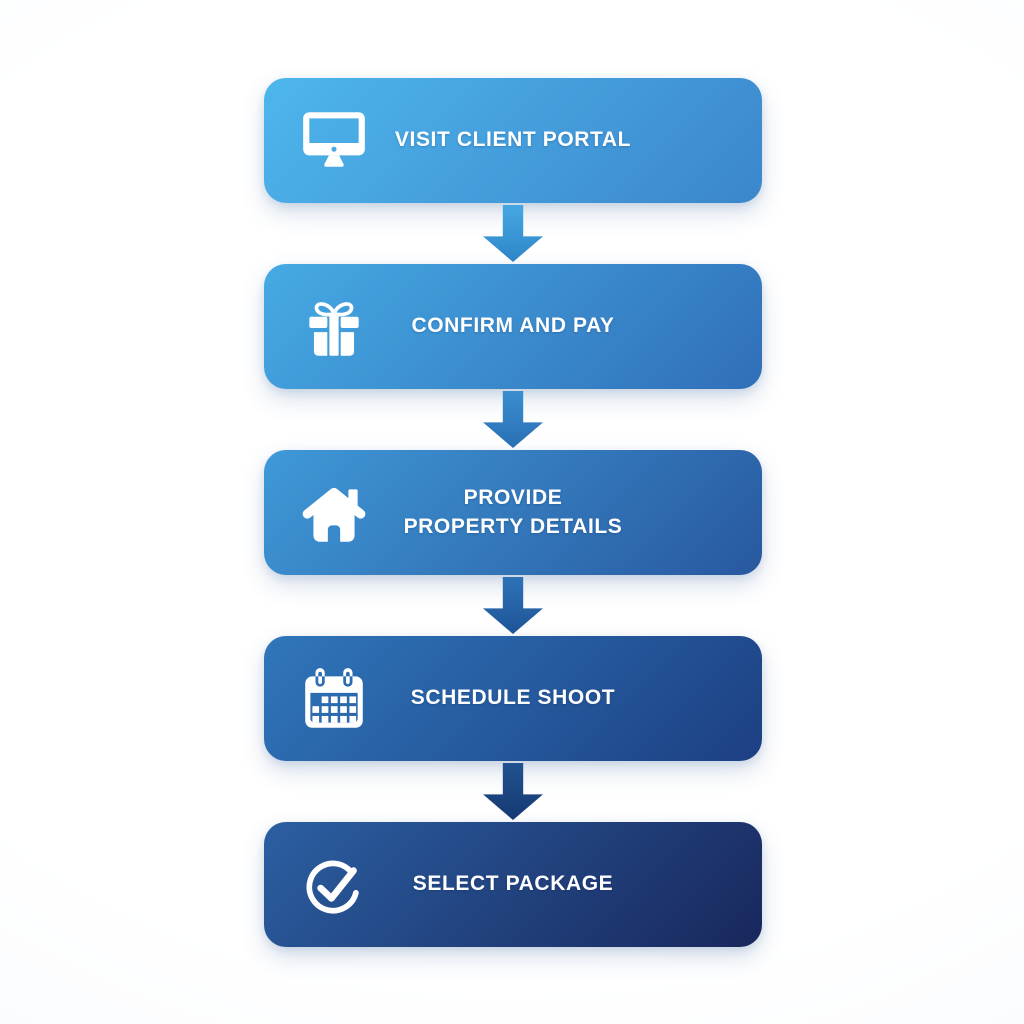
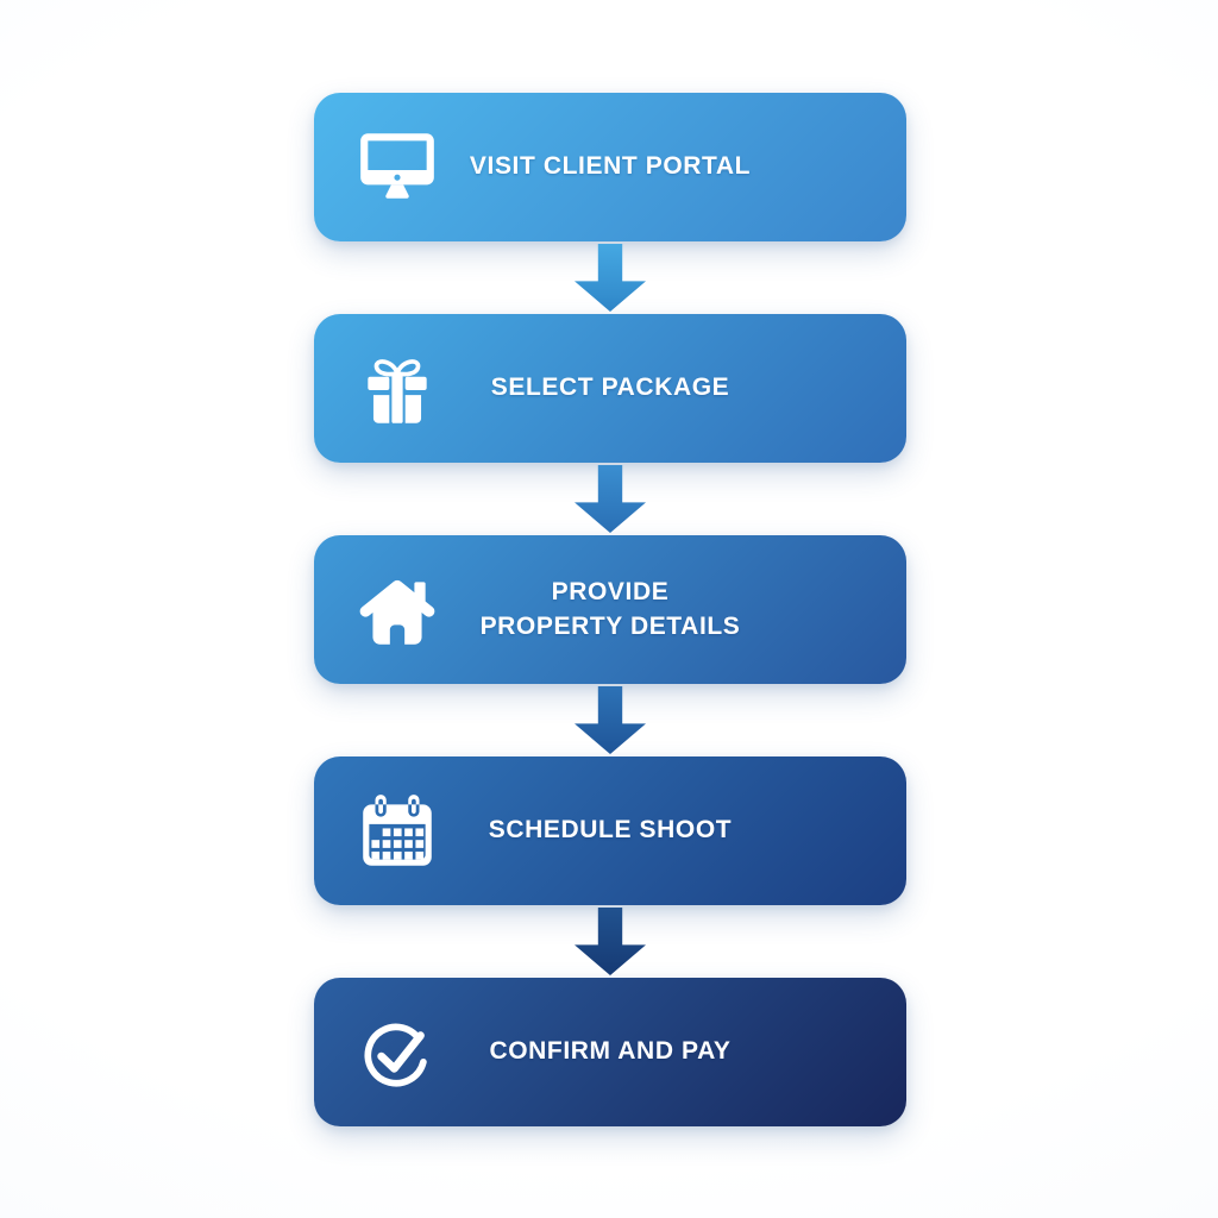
  VISIT CLIENT PORTAL
- CONFIRM AND PAY
+ SELECT PACKAGE
  PROVIDE
  PROPERTY DETAILS
  SCHEDULE SHOOT
- SELECT PACKAGE
+ CONFIRM AND PAY
